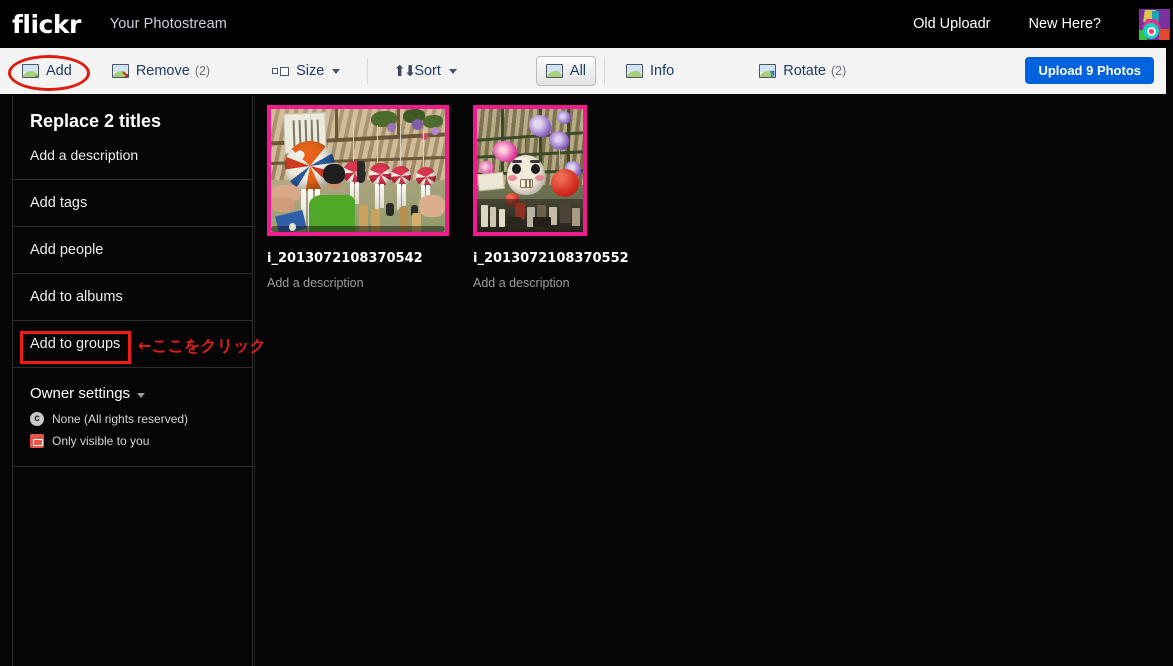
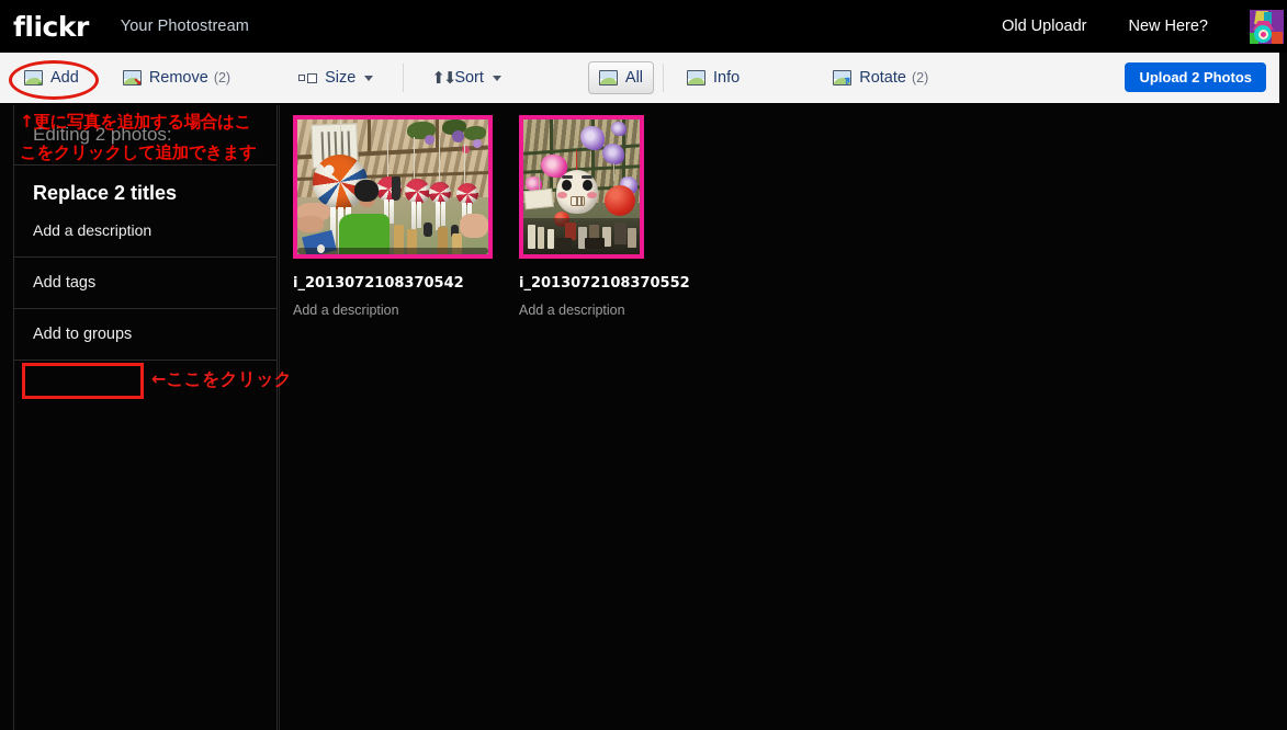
  flickr
  Your Photostream
  Old Uploadr
  New Here?
  Add
  ✕
  Remove
  (2)
  Size
  ⬆⬇
  Sort
  All
  Info
  ↻
  Rotate
  (2)
- Upload 9 Photos
+ Upload 2 Photos
+ Editing 2 photos:
  Replace 2 titles
  Add a description
  Add tags
- Add people
- Add to albums
  Add to groups
- Owner settings
- c
- None (All rights reserved)
- Only visible to you
  ←ここをクリック
+ ↑更に写真を追加する場合はこ
+ こをクリックして追加できます
  i_2013072108370542
  Add a description
  i_2013072108370552
  Add a description
